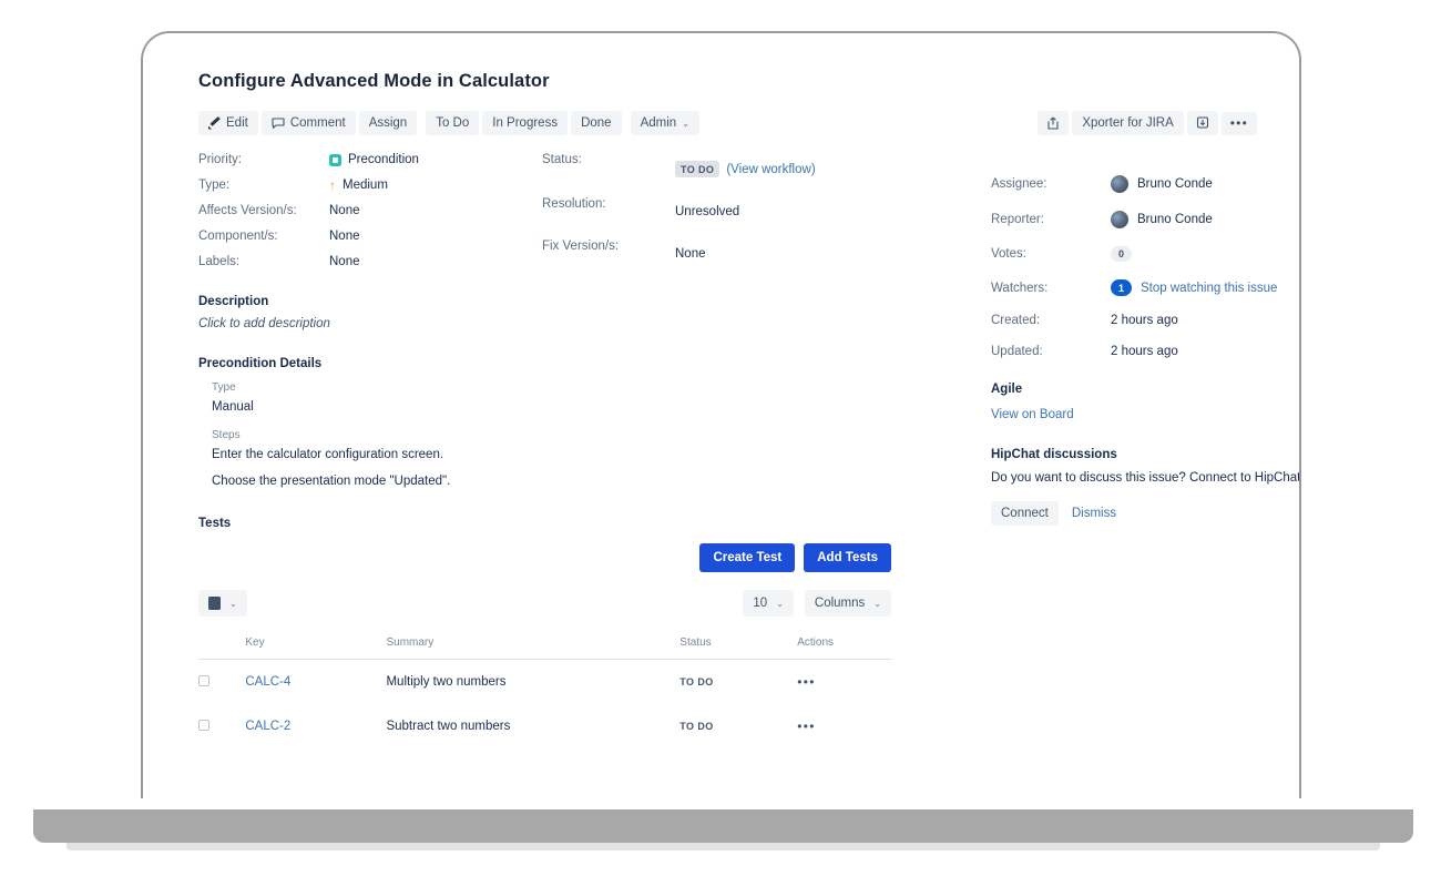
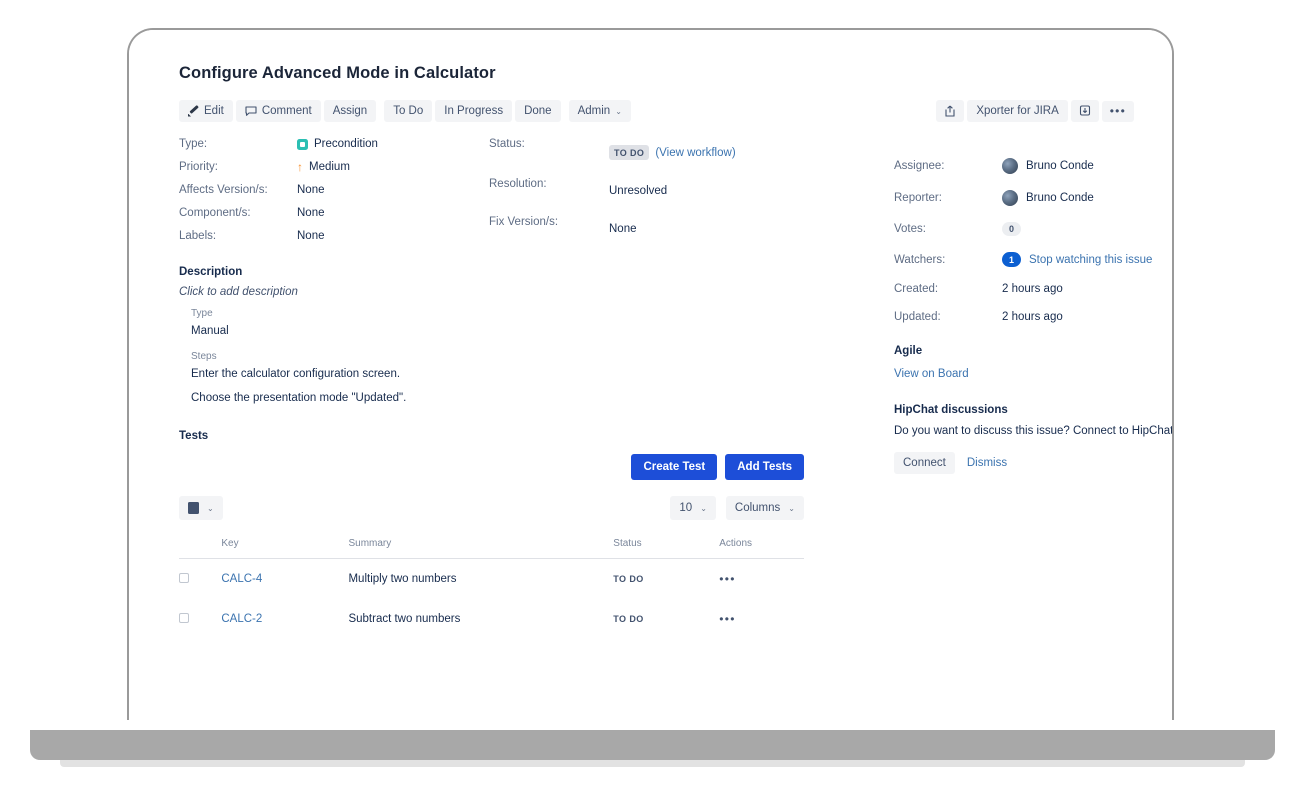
  Configure Advanced Mode in Calculator
  Edit
  Comment
  Assign
  To Do
  In Progress
  Done
  Admin
  ⌄
  Xporter for JIRA
  •••
- Priority:
+ Type:
  Precondition
- Type:
+ Priority:
  ↑
  Medium
  Affects Version/s:
  None
  Component/s:
  None
  Labels:
  None
  Status:
  TO DO
  (View workflow)
  Resolution:
  Unresolved
  Fix Version/s:
  None
  Description
  Click to add description
- Precondition Details
  Type
  Manual
  Steps
  Enter the calculator configuration screen.
  Choose the presentation mode "Updated".
  Tests
  Create Test
  Add Tests
  ⌄
  10
  ⌄
  Columns
  ⌄
  	Key	Summary	Status	Actions
  	CALC-4	Multiply two numbers	TO DO	•••
  	CALC-2	Subtract two numbers	TO DO	•••
  Assignee:
  Bruno Conde
  Reporter:
  Bruno Conde
  Votes:
  0
  Watchers:
  1
  Stop watching this issue
  Created:
  2 hours ago
  Updated:
  2 hours ago
  Agile
  View on Board
  HipChat discussions
  Do you want to discuss this issue? Connect to HipChat
  Connect
  Dismiss
